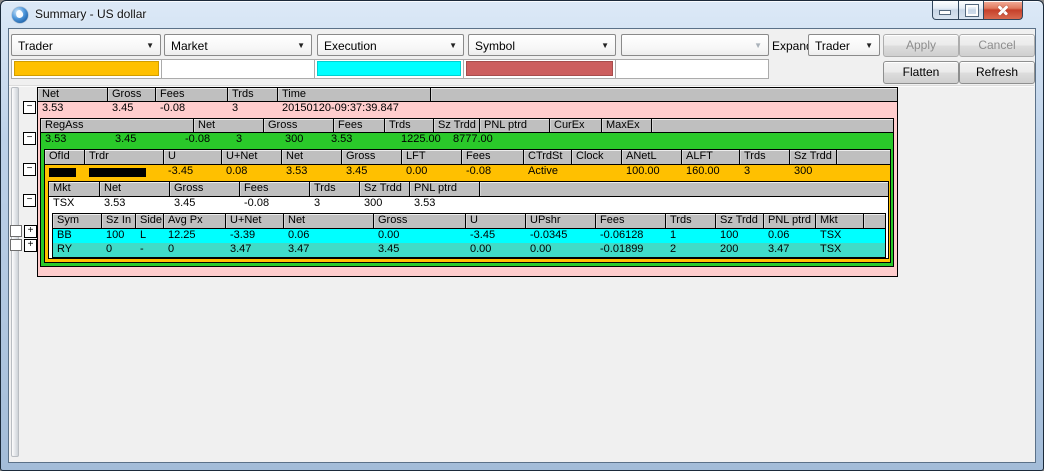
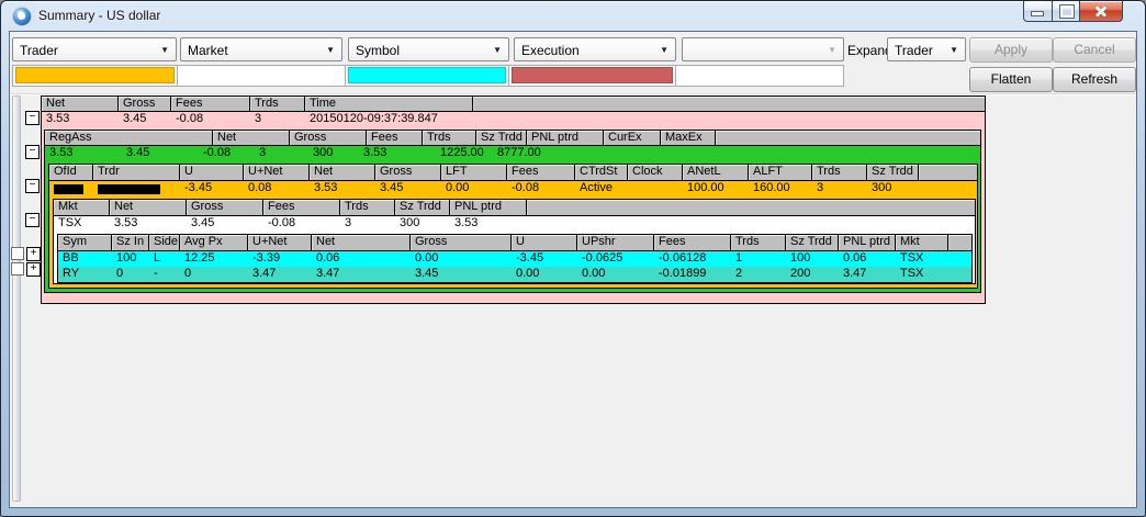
  Summary - US dollar
  Trader
  ▼
  Market
  ▼
- Execution
+ Symbol
  ▼
- Symbol
+ Execution
  ▼
  ▼
  Expan
  Trader
  ▼
  Apply
  Cancel
  Flatten
  Refresh
  −
  −
  −
  −
  +
  +
  Net
  Gross
  Fees
  Trds
  Time
  3.53
  3.45
  -0.08
  3
  20150120-09:37:39.847
  RegAss
  Net
  Gross
  Fees
  Trds
  Sz Trdd
  PNL ptrd
  CurEx
  MaxEx
  3.53
  3.45
  -0.08
  3
  300
  3.53
  1225.00
  8777.00
  OfId
  Trdr
  U
  U+Net
  Net
  Gross
  LFT
  Fees
  CTrdSt
  Clock
  ANetL
  ALFT
  Trds
  Sz Trdd
  -3.45
  0.08
  3.53
  3.45
  0.00
  -0.08
  Active
  100.00
  160.00
  3
  300
  Mkt
  Net
  Gross
  Fees
  Trds
  Sz Trdd
  PNL ptrd
  TSX
  3.53
  3.45
  -0.08
  3
  300
  3.53
  Sym
  Sz In
  Side
  Avg Px
  U+Net
  Net
  Gross
  U
  UPshr
  Fees
  Trds
  Sz Trdd
  PNL ptrd
  Mkt
  BB
  100
  L
  12.25
  -3.39
  0.06
  0.00
  -3.45
- -0.0345
+ -0.0625
  -0.06128
  1
  100
  0.06
  TSX
  RY
  0
  -
  0
  3.47
  3.47
  3.45
  0.00
  0.00
  -0.01899
  2
  200
  3.47
  TSX
